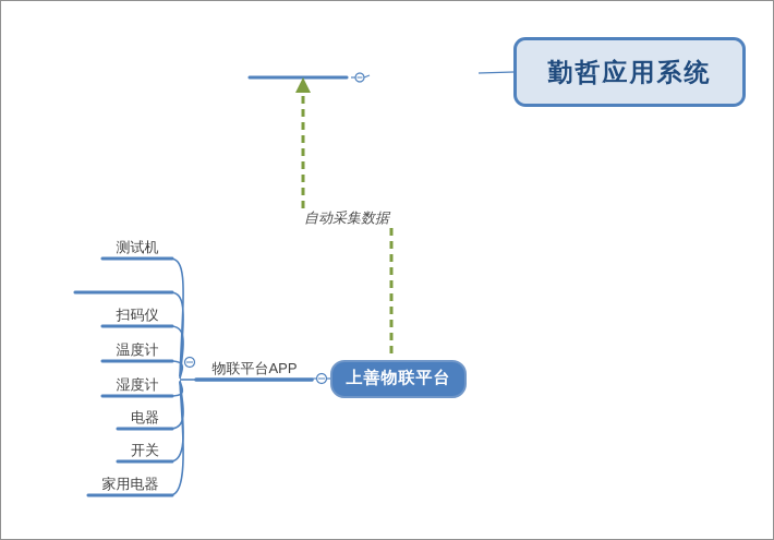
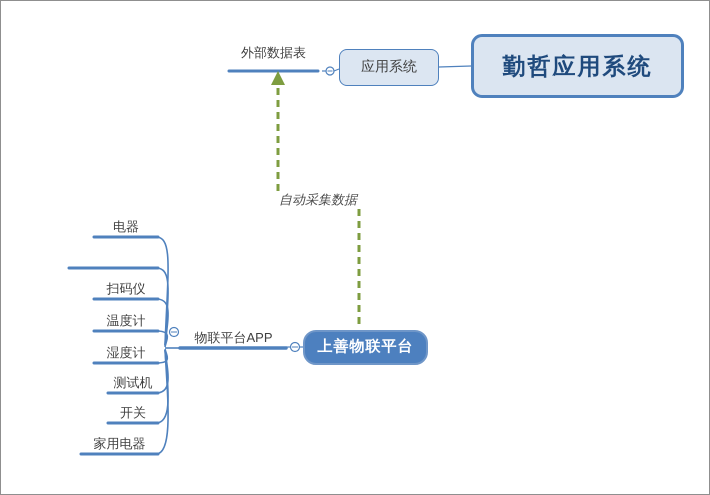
+ 外部数据表
+ 应用系统
  勤哲应用系统
  自动采集数据
- 测试机
+ 电器
  扫码仪
  温度计
  湿度计
- 电器
+ 测试机
  开关
  家用电器
  物联平台APP
  上善物联平台
